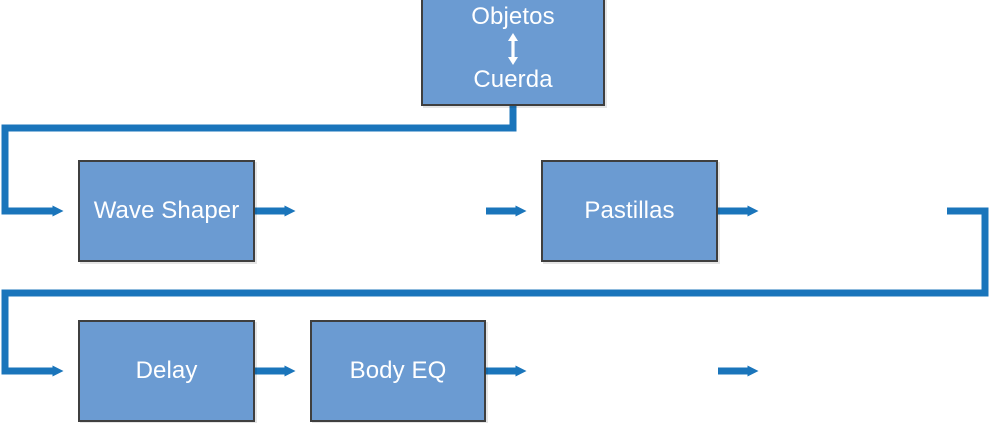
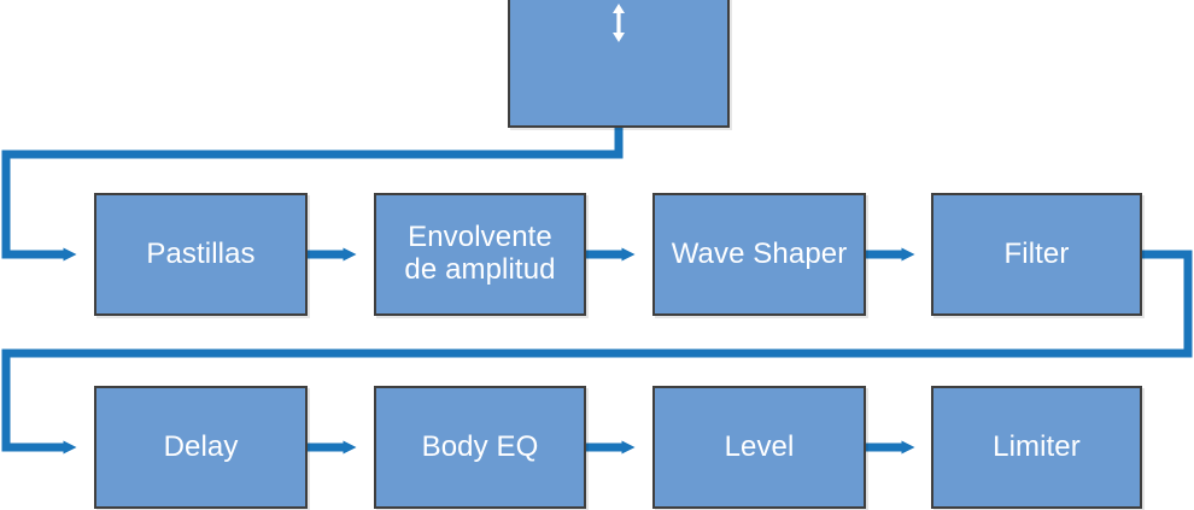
- Objetos
- Cuerda
- Wave Shaper
+ Pastillas
+ Envolvente
+ de amplitud
- Pastillas
+ Wave Shaper
+ Filter
  Delay
  Body EQ
+ Level
+ Limiter
